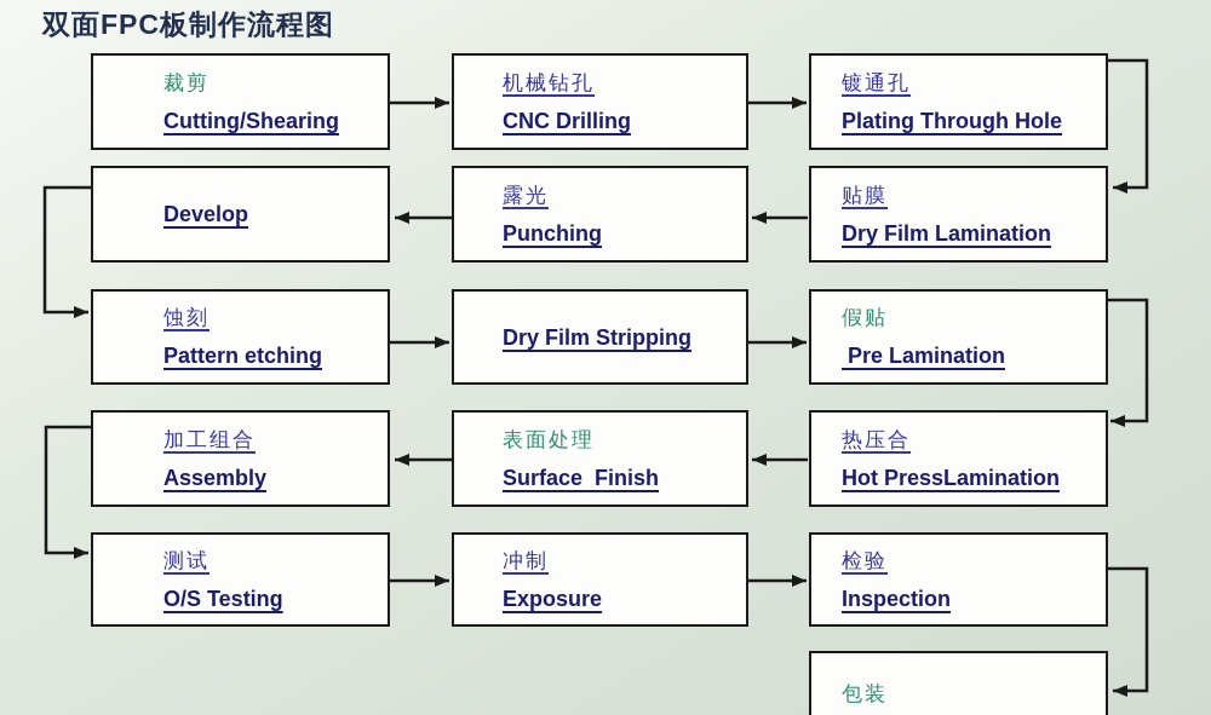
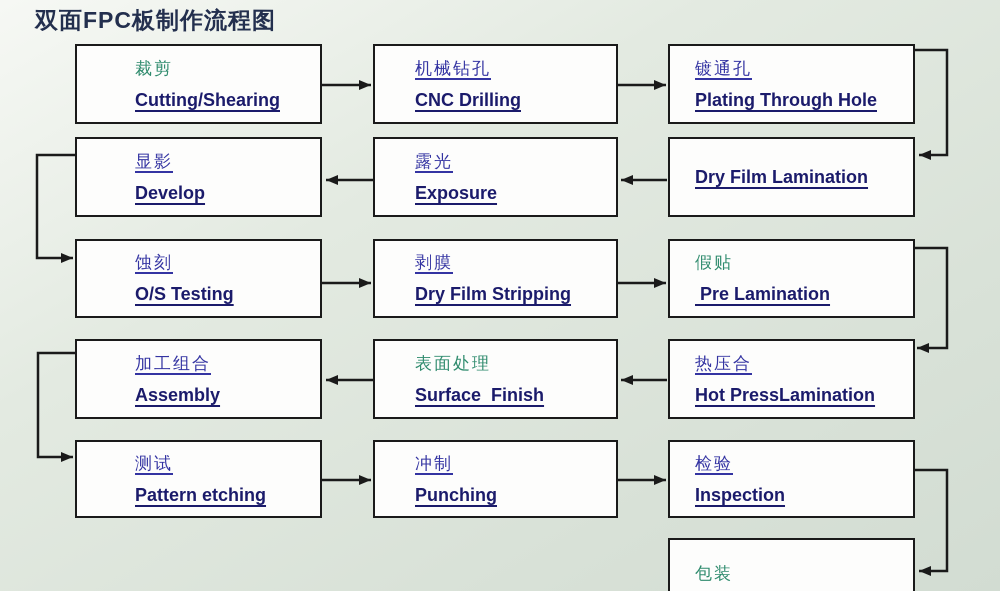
  双面FPC板制作流程图
  裁剪
  Cutting/Shearing
  机械钻孔
  CNC Drilling
  镀通孔
  Plating Through Hole
+ 显影
  Develop
  露光
- Punching
+ Exposure
- 贴膜
  Dry Film Lamination
  蚀刻
- Pattern etching
+ O/S Testing
+ 剥膜
  Dry Film Stripping
  假贴
  Pre Lamination
  加工组合
  Assembly
  表面处理
  Surface Finish
  热压合
  Hot PressLamination
  测试
- O/S Testing
+ Pattern etching
  冲制
- Exposure
+ Punching
  检验
  Inspection
  包装
